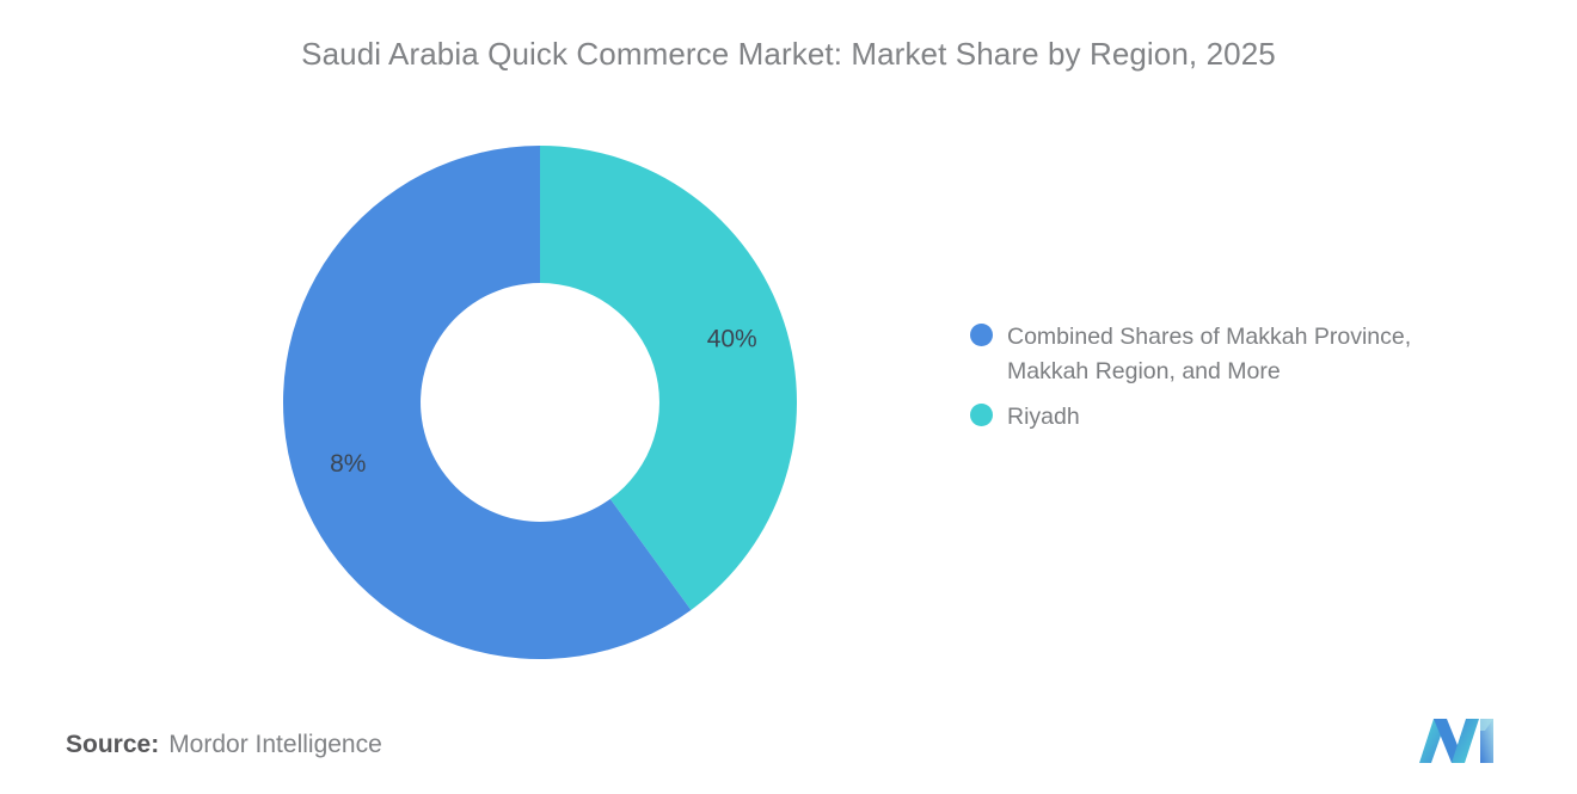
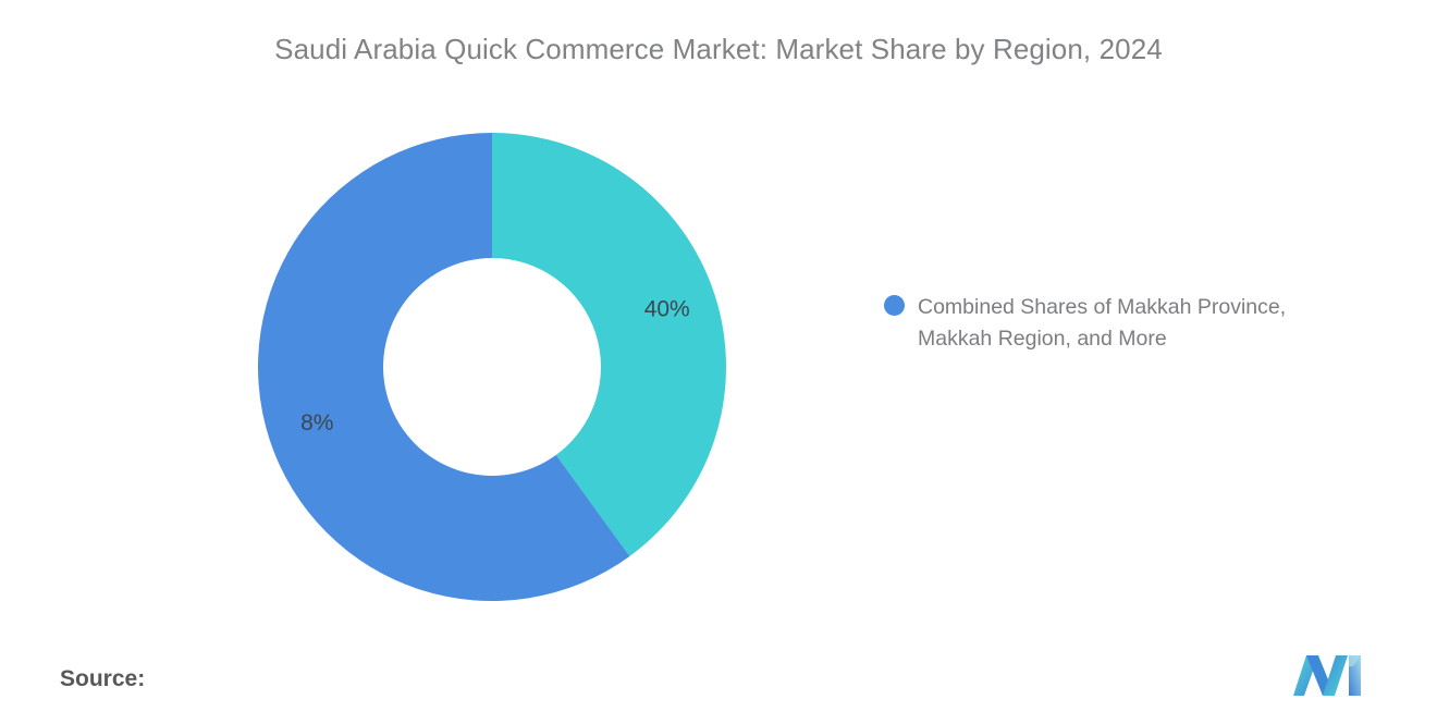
- Saudi Arabia Quick Commerce Market: Market Share by Region, 2025
+ Saudi Arabia Quick Commerce Market: Market Share by Region, 2024
  40%
  8%
  Combined Shares of Makkah Province, Makkah Region, and More
- Riyadh
  Source:
- Mordor Intelligence
